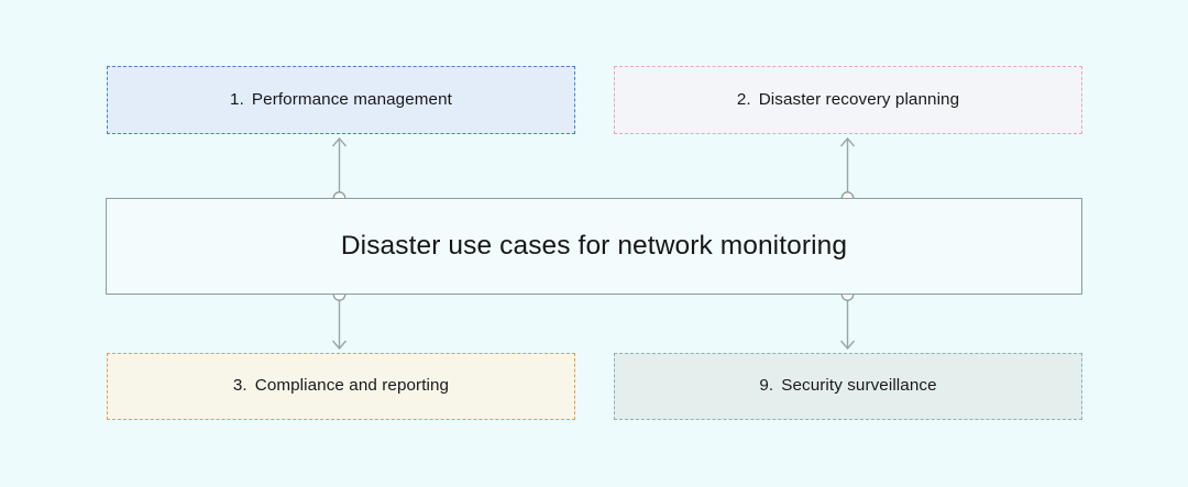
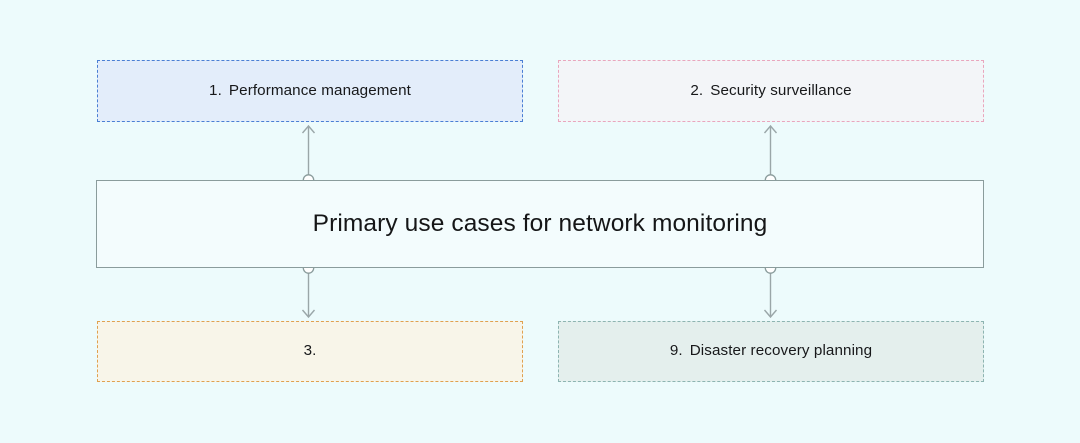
  1.
  Performance management
  2.
- Disaster recovery planning
+ Security surveillance
- Disaster use cases for network monitoring
+ Primary use cases for network monitoring
  3.
- Compliance and reporting
  9.
- Security surveillance
+ Disaster recovery planning
